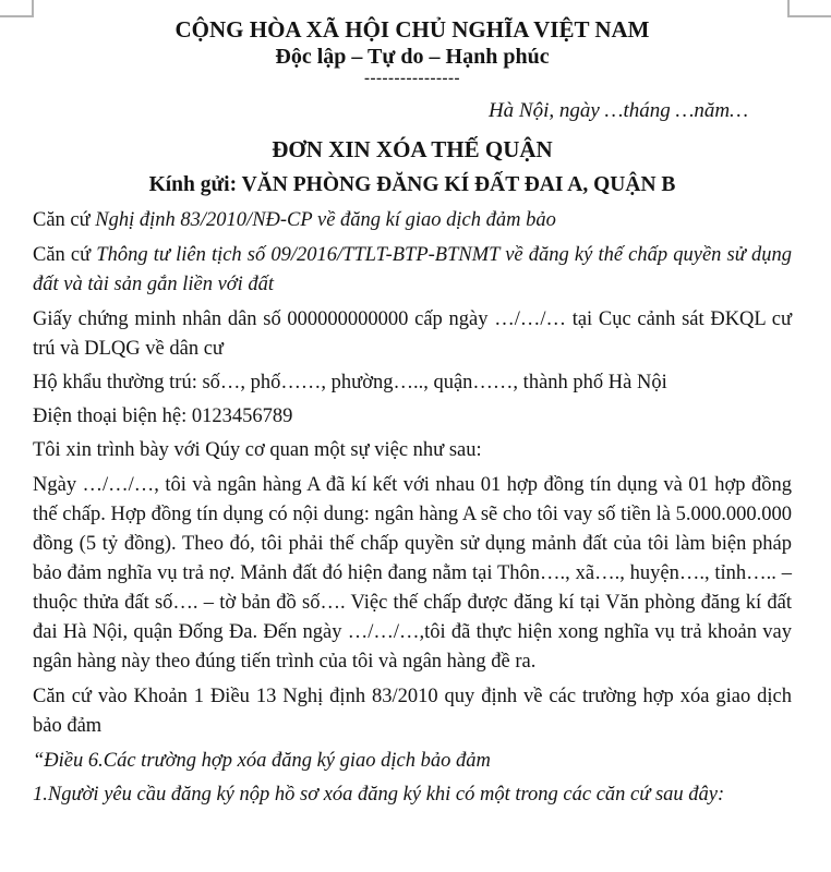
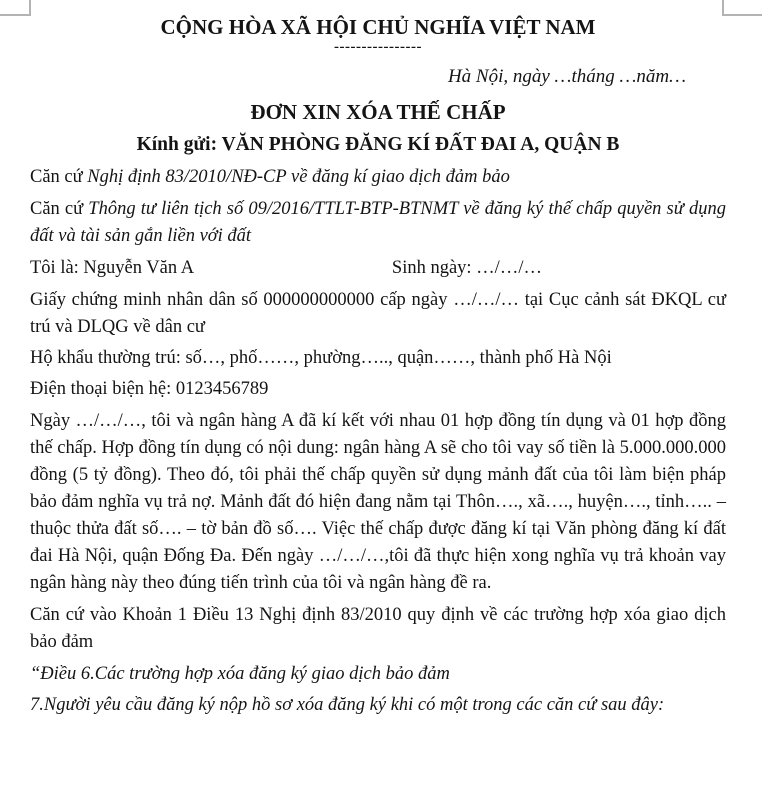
  CỘNG HÒA XÃ HỘI CHỦ NGHĨA VIỆT NAM
- Độc lập – Tự do – Hạnh phúc
  ----------------
  Hà Nội, ngày …tháng …năm…
- ĐƠN XIN XÓA THẾ QUẬN
+ ĐƠN XIN XÓA THẾ CHẤP
  Kính gửi: VĂN PHÒNG ĐĂNG KÍ ĐẤT ĐAI A, QUẬN B
  Căn cứ Nghị định 83/2010/NĐ-CP về đăng kí giao dịch đảm bảo
  Căn cứ Thông tư liên tịch số 09/2016/TTLT-BTP-BTNMT về đăng ký thế chấp quyền sử dụng đất và tài sản gắn liền với đất
+ Tôi là: Nguyễn Văn A
+ Sinh ngày: …/…/…
  Giấy chứng minh nhân dân số 000000000000 cấp ngày …/…/… tại Cục cảnh sát ĐKQL cư trú và DLQG về dân cư
  Hộ khẩu thường trú: số…, phố……, phường….., quận……, thành phố Hà Nội
  Điện thoại biện hệ: 0123456789
- Tôi xin trình bày với Qúy cơ quan một sự việc như sau:
  Ngày …/…/…, tôi và ngân hàng A đã kí kết với nhau 01 hợp đồng tín dụng và 01 hợp đồng thế chấp. Hợp đồng tín dụng có nội dung: ngân hàng A sẽ cho tôi vay số tiền là 5.000.000.000 đồng (5 tỷ đồng). Theo đó, tôi phải thế chấp quyền sử dụng mảnh đất của tôi làm biện pháp bảo đảm nghĩa vụ trả nợ. Mảnh đất đó hiện đang nằm tại Thôn…., xã…., huyện…., tỉnh….. – thuộc thửa đất số…. – tờ bản đồ số…. Việc thế chấp được đăng kí tại Văn phòng đăng kí đất đai Hà Nội, quận Đống Đa. Đến ngày …/…/…,tôi đã thực hiện xong nghĩa vụ trả khoản vay ngân hàng này theo đúng tiến trình của tôi và ngân hàng đề ra.
  Căn cứ vào Khoản 1 Điều 13 Nghị định 83/2010 quy định về các trường hợp xóa giao dịch bảo đảm
  “Điều 6.Các trường hợp xóa đăng ký giao dịch bảo đảm
- 1.Người yêu cầu đăng ký nộp hồ sơ xóa đăng ký khi có một trong các căn cứ sau đây:
+ 7.Người yêu cầu đăng ký nộp hồ sơ xóa đăng ký khi có một trong các căn cứ sau đây:
